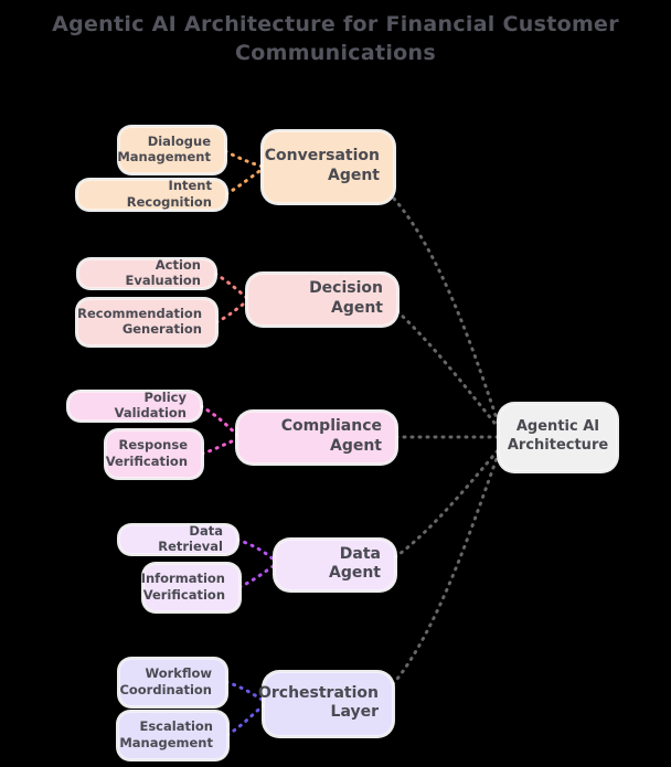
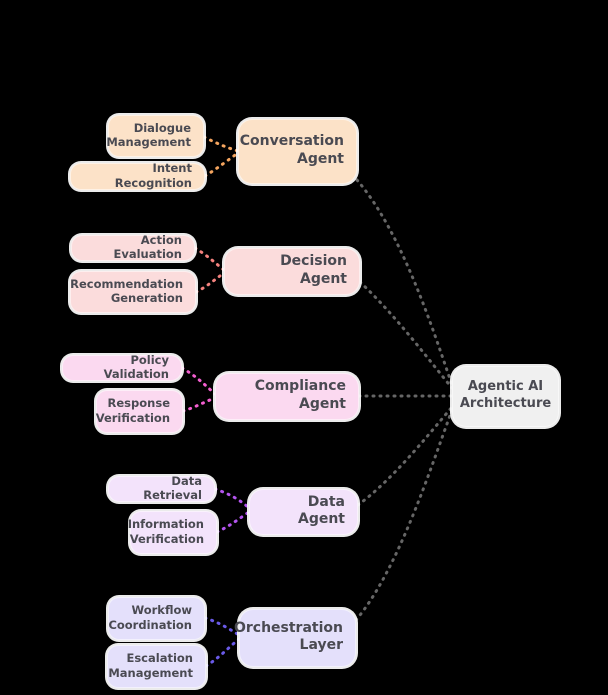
- Agentic AI Architecture for Financial Customer Communications
  Agentic AI
  Architecture
  Conversation
  Agent
  Decision Agent
  Compliance Agent
  Data Agent
  Orchestration
  Layer
  Dialogue
  Management
  Intent Recognition
  Action Evaluation
  Recommendation
  Generation
  Policy Validation
  Response
  Verification
  Data Retrieval
  Information
  Verification
  Workflow
  Coordination
  Escalation
  Management
